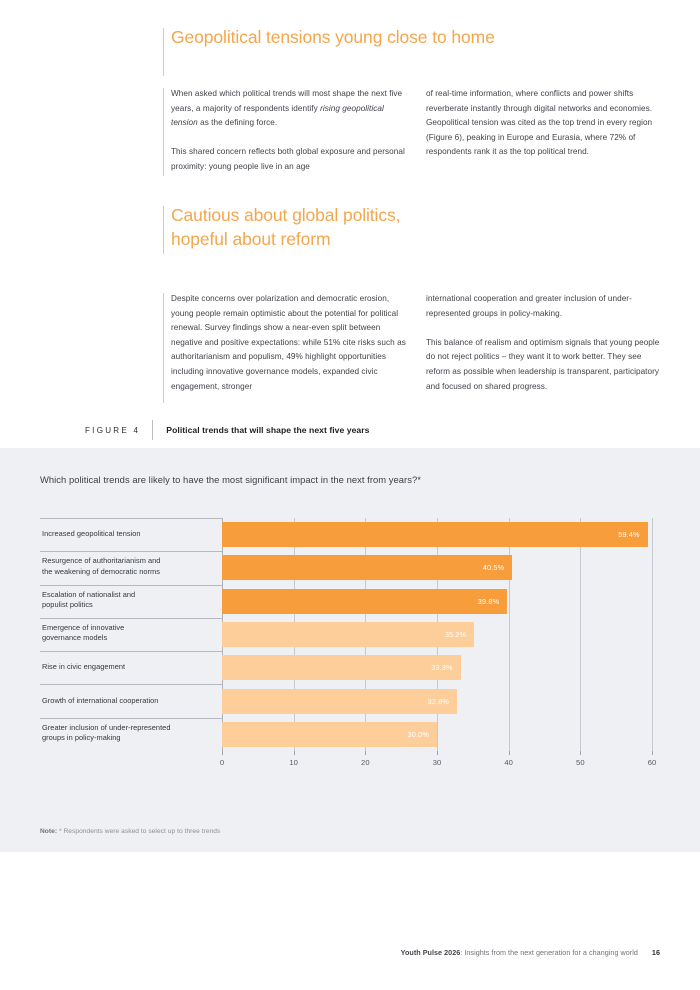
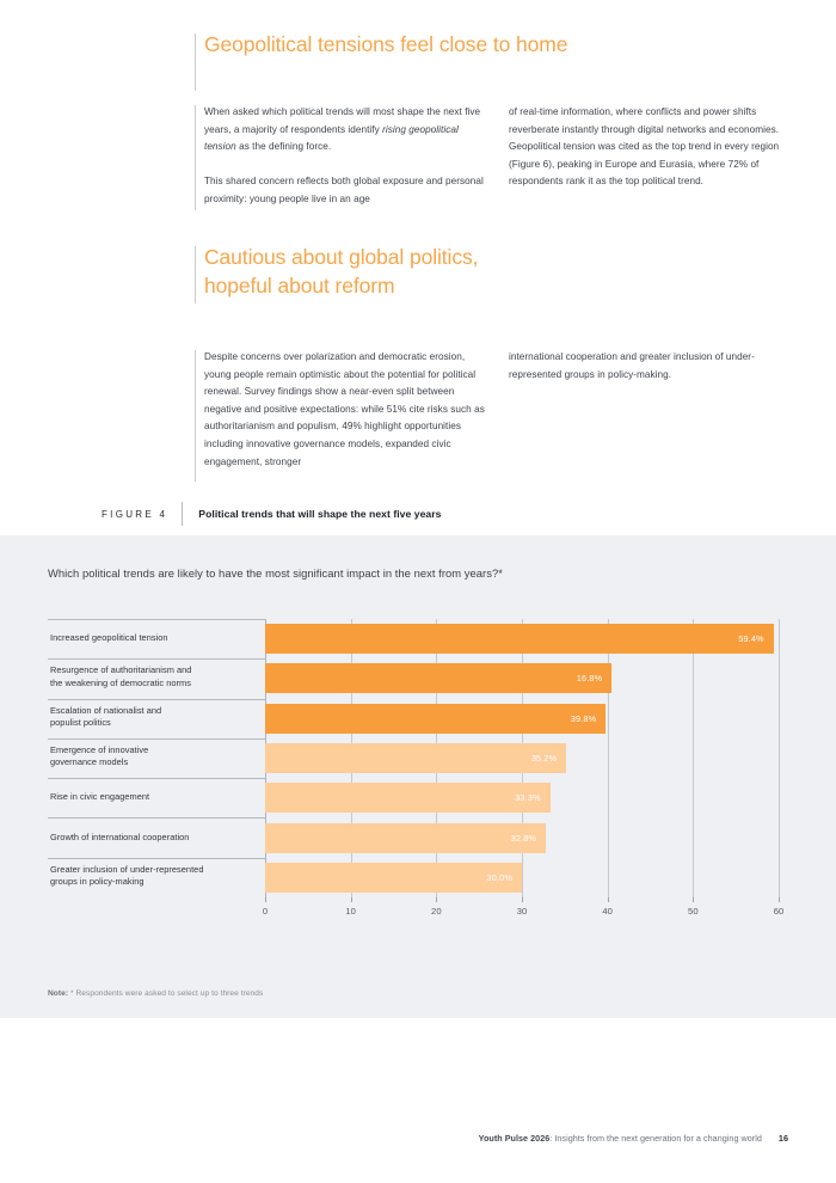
- Geopolitical tensions young close to home
+ Geopolitical tensions feel close to home
  When asked which political trends will most shape the next five years, a majority of respondents identify rising geopolitical tension as the defining force.
  This shared concern reflects both global exposure and personal proximity: young people live in an age
  of real-time information, where conflicts and power shifts reverberate instantly through digital networks and economies. Geopolitical tension was cited as the top trend in every region (Figure 6), peaking in Europe and Eurasia, where 72% of respondents rank it as the top political trend.
  Cautious about global politics,
  hopeful about reform
  Despite concerns over polarization and democratic erosion, young people remain optimistic about the potential for political renewal. Survey findings show a near-even split between negative and positive expectations: while 51% cite risks such as authoritarianism and populism, 49% highlight opportunities including innovative governance models, expanded civic engagement, stronger
  international cooperation and greater inclusion of under-represented groups in policy-making.
- This balance of realism and optimism signals that young people do not reject politics – they want it to work better. They see reform as possible when leadership is transparent, participatory and focused on shared progress.
  FIGURE 4
  Political trends that will shape the next five years
  Which political trends are likely to have the most significant impact in the next from years?*
  Increased geopolitical tension
  Resurgence of authoritarianism and
  the weakening of democratic norms
  Escalation of nationalist and
  populist politics
  Emergence of innovative
  governance models
  Rise in civic engagement
  Growth of international cooperation
  Greater inclusion of under-represented
  groups in policy-making
  0
  10
  20
  30
  40
  50
  60
  59.4%
- 40.5%
+ 16.8%
  39.8%
  35.2%
  33.3%
  32.8%
  30.0%
  Youth Pulse 2026: Insights from the next generation for a changing world 16
